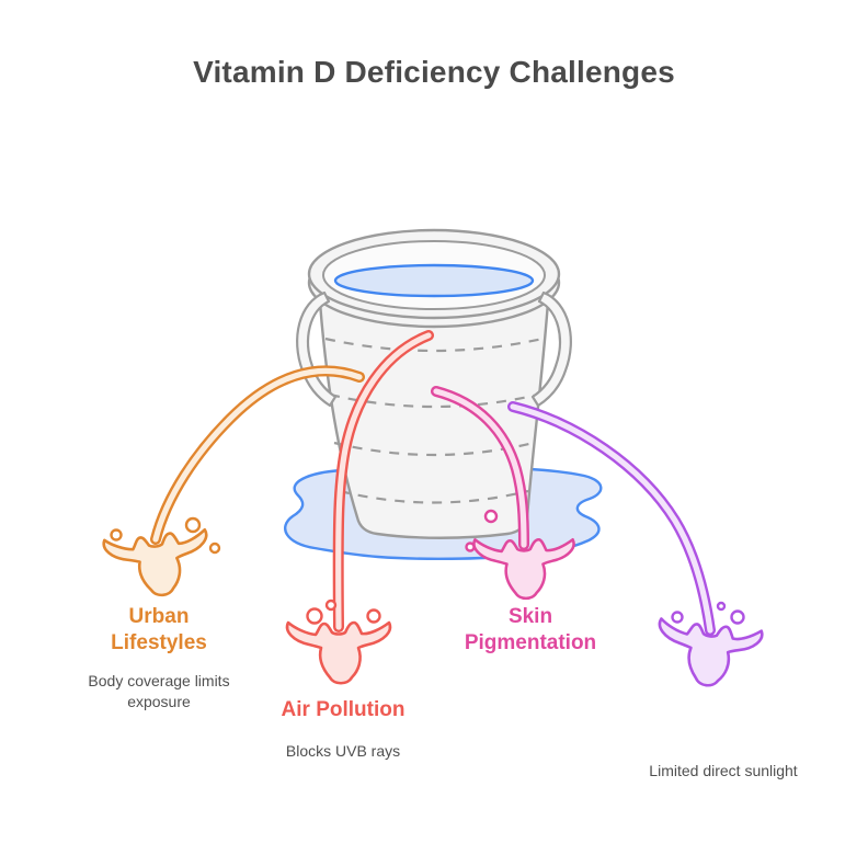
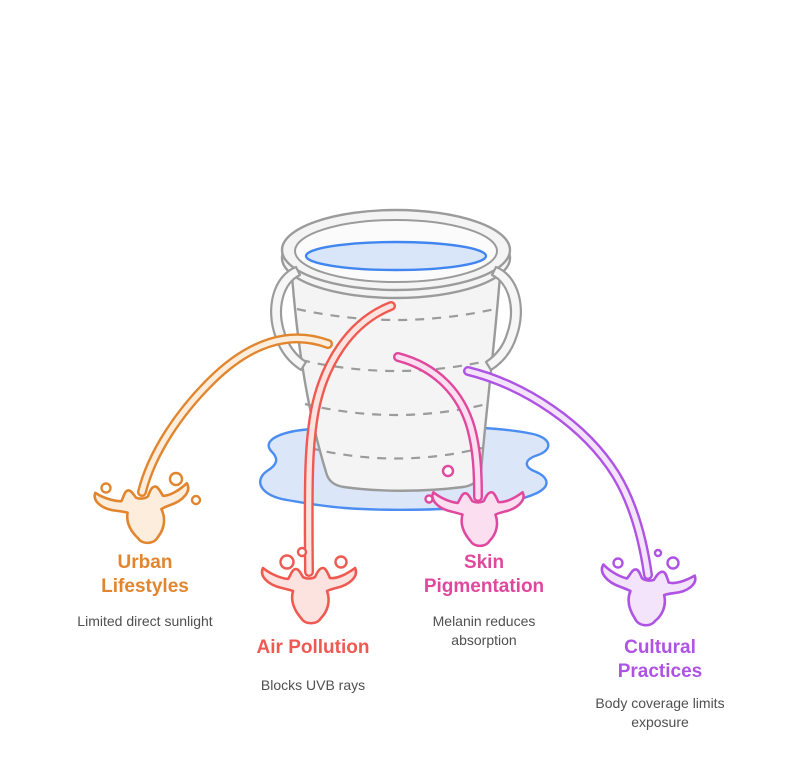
- Vitamin D Deficiency Challenges
  Urban Lifestyles
- Body coverage limits exposure
+ Limited direct sunlight
  Air Pollution
  Blocks UVB rays
  Skin Pigmentation
+ Melanin reduces absorption
+ Cultural Practices
- Limited direct sunlight
+ Body coverage limits exposure
